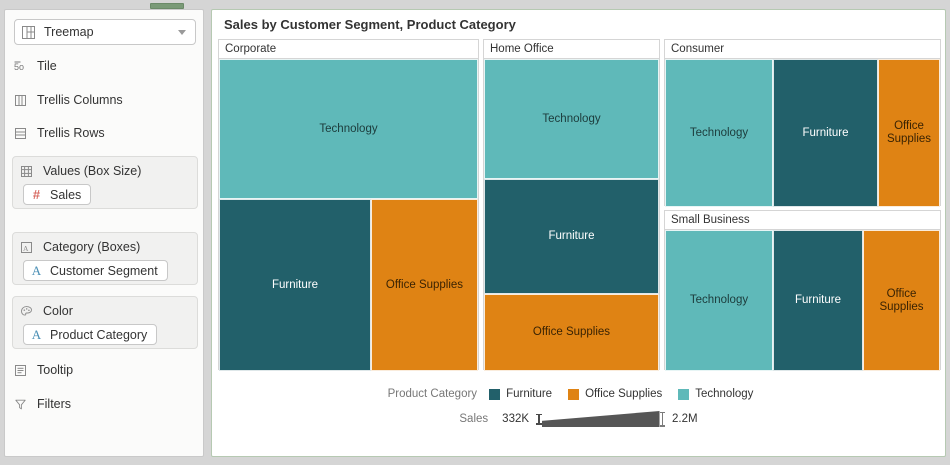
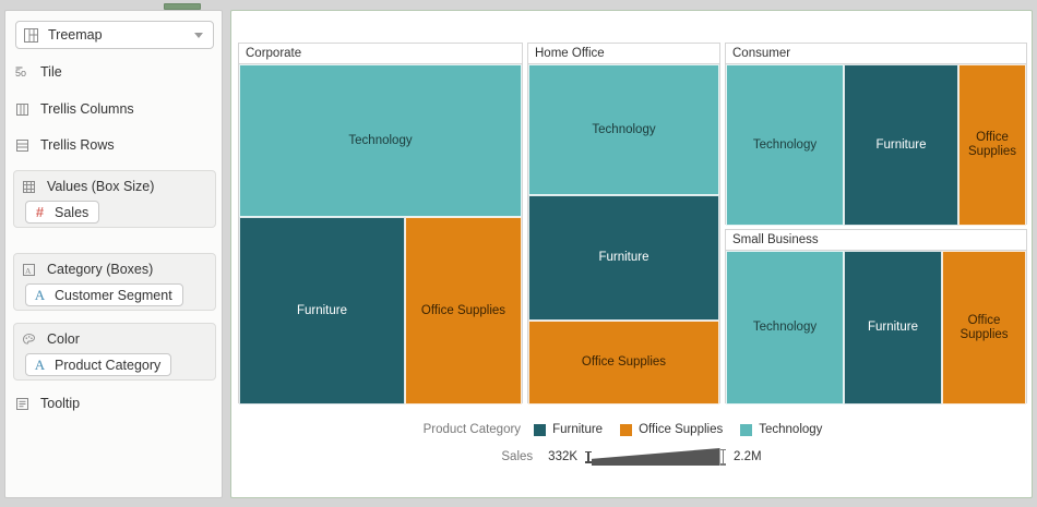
  Treemap
  5o
  Tile
  Trellis Columns
  Trellis Rows
  Values (Box Size)
  #
  Sales
  A
  Category (Boxes)
  A
  Customer Segment
  Color
  A
  Product Category
  Tooltip
- Filters
- Sales by Customer Segment, Product Category
  Corporate
  Technology
  Furniture
  Office Supplies
  Home Office
  Technology
  Furniture
  Office Supplies
  Consumer
  Technology
  Furniture
  Office Supplies
  Small Business
  Technology
  Furniture
  Office Supplies
  Product Category
  Furniture
  Office Supplies
  Technology
  Sales
  332K
  2.2M
